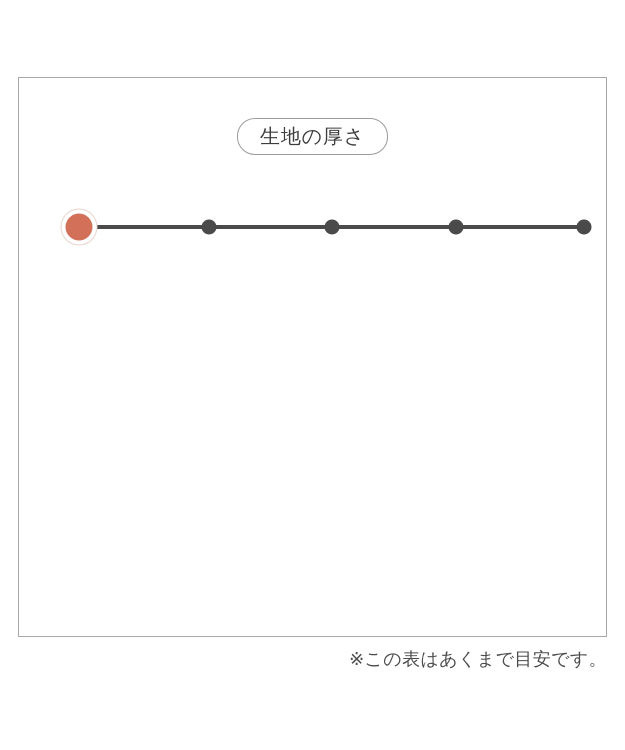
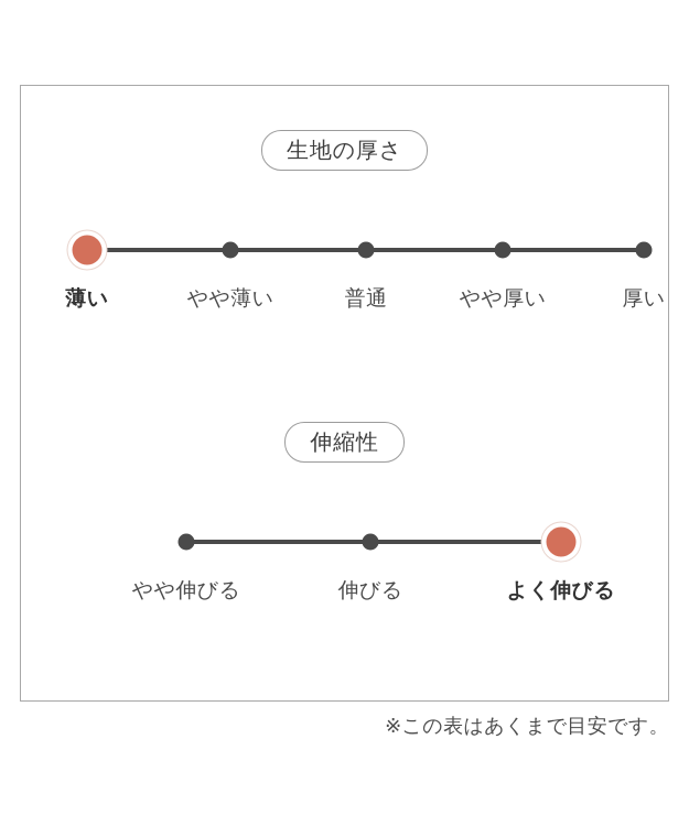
  生地の厚さ
+ 薄い
+ やや薄い
+ 普通
+ やや厚い
+ 厚い
+ 伸縮性
+ やや伸びる
+ 伸びる
+ よく伸びる
  ※この表はあくまで目安です。
